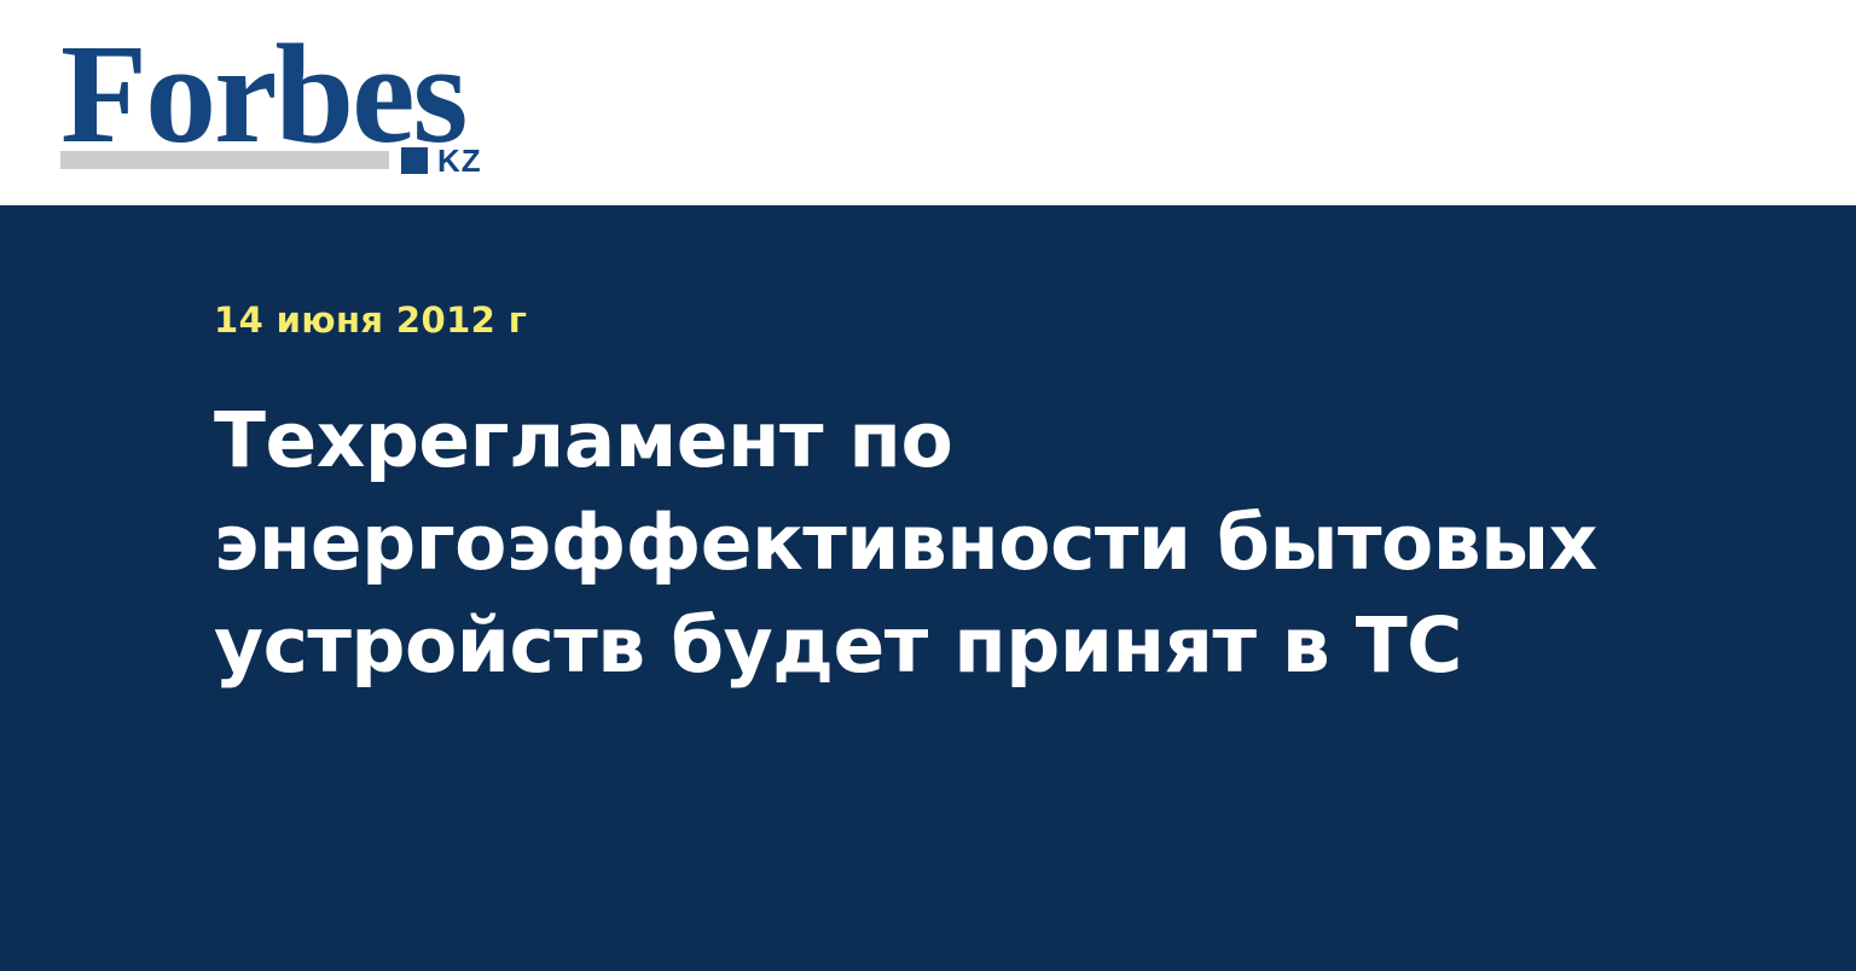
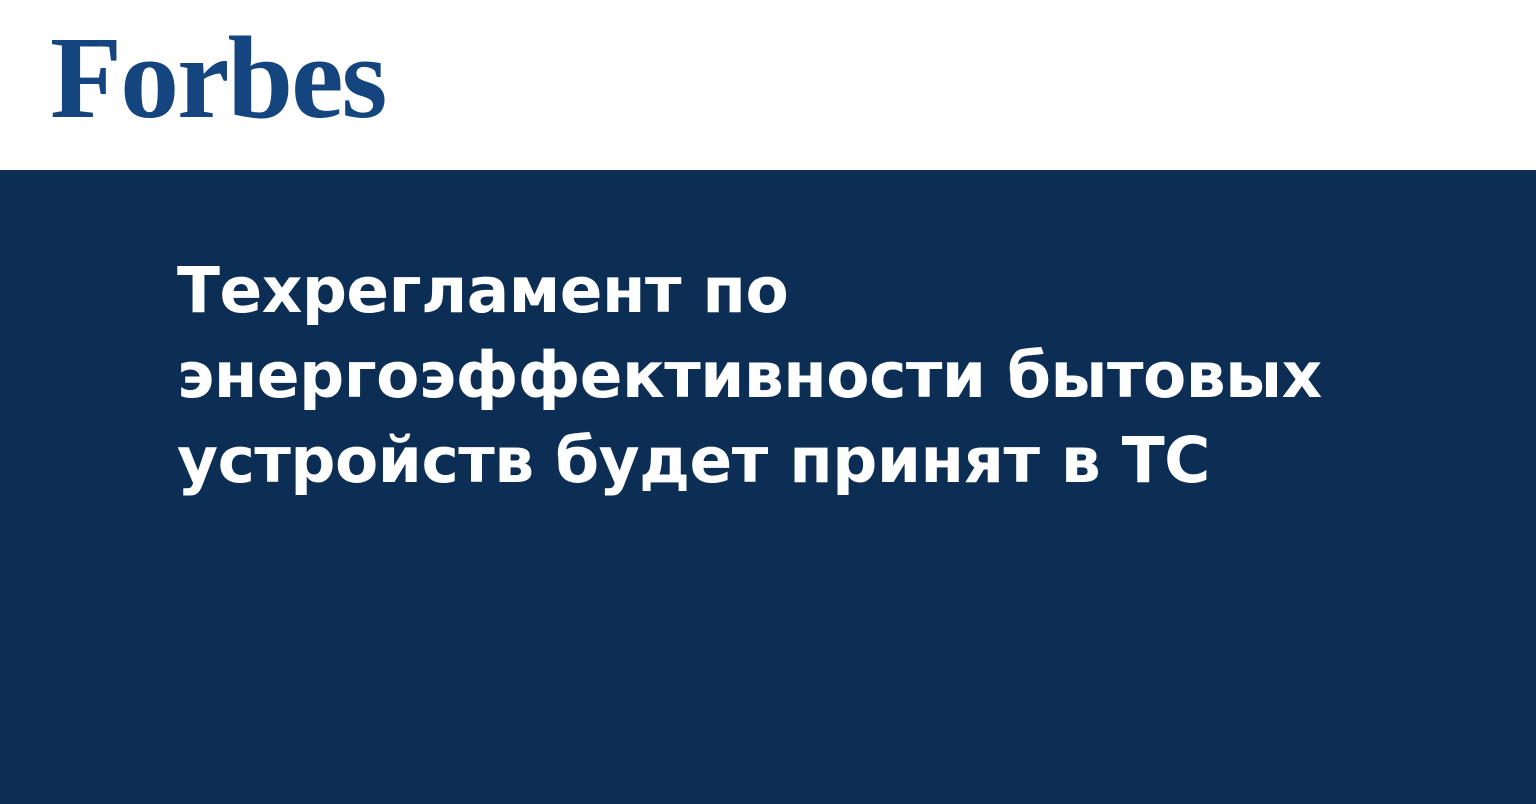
  Forbes
- KZ
- 14 июня 2012 г
  Техрегламент по
  энергоэффективности бытовых
  устройств будет принят в ТС
